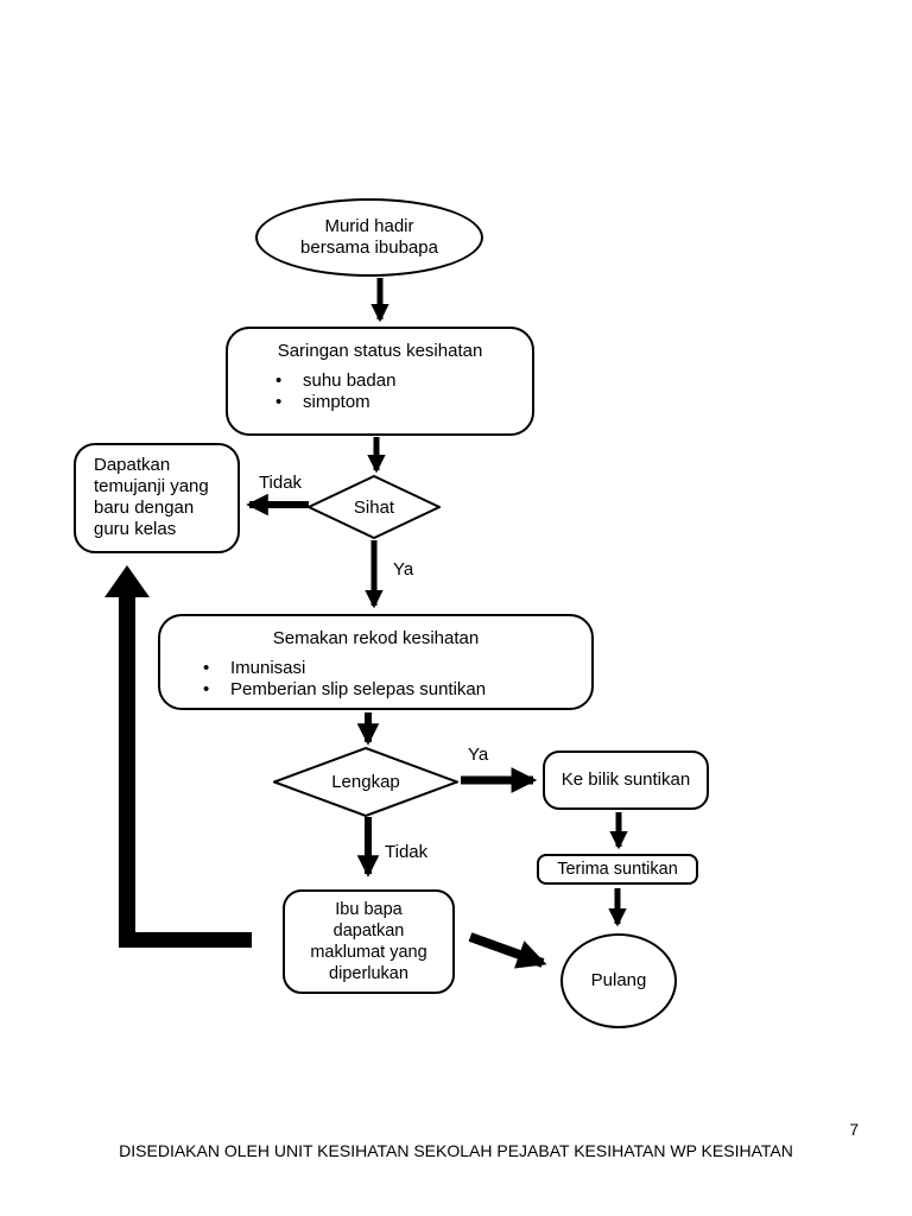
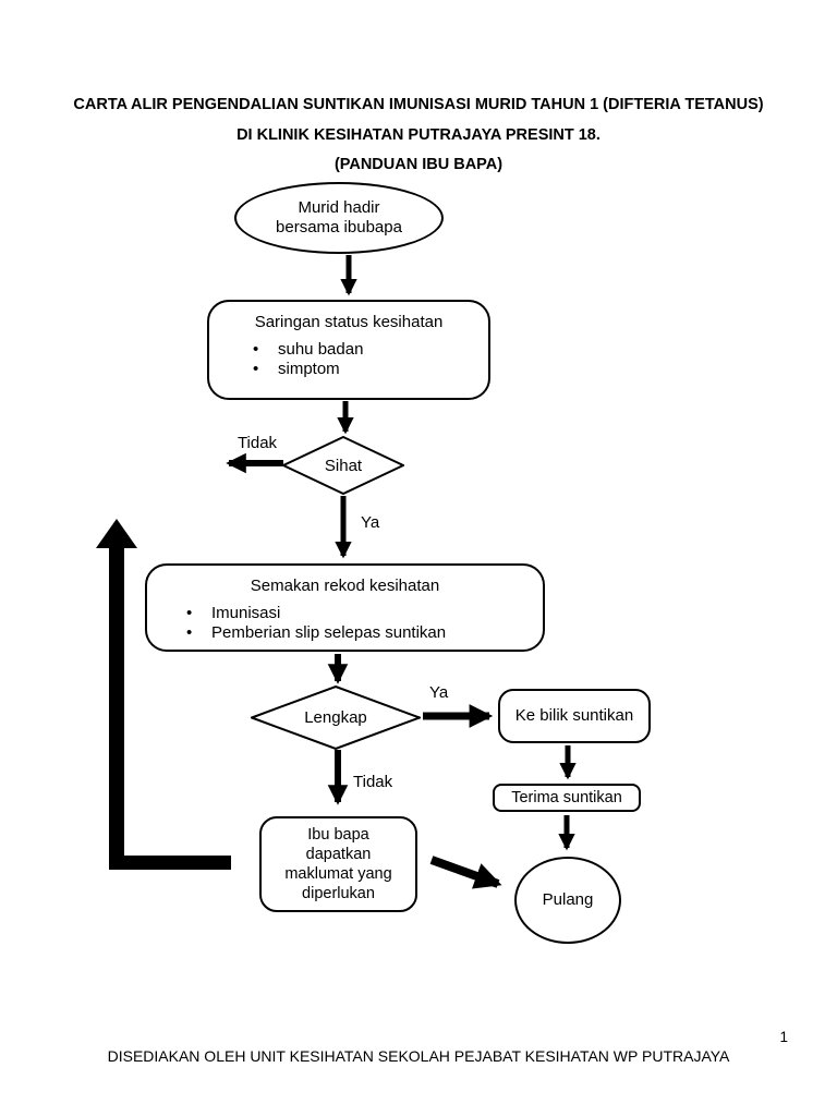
+ CARTA ALIR PENGENDALIAN SUNTIKAN IMUNISASI MURID TAHUN 1 (DIFTERIA TETANUS)
+ DI KLINIK KESIHATAN PUTRAJAYA PRESINT 18.
+ (PANDUAN IBU BAPA)
  Murid hadir
  bersama ibubapa
  Saringan status kesihatan
  •
  suhu badan
  •
  simptom
  Sihat
- Dapatkan
- temujanji yang
- baru dengan
- guru kelas
  Semakan rekod kesihatan
  •
  Imunisasi
  •
  Pemberian slip selepas suntikan
  Lengkap
  Ke bilik suntikan
  Terima suntikan
  Pulang
  Ibu bapa
  dapatkan
  maklumat yang
  diperlukan
  Tidak
  Ya
  Ya
  Tidak
- 7
+ 1
- DISEDIAKAN OLEH UNIT KESIHATAN SEKOLAH PEJABAT KESIHATAN WP KESIHATAN
+ DISEDIAKAN OLEH UNIT KESIHATAN SEKOLAH PEJABAT KESIHATAN WP PUTRAJAYA
